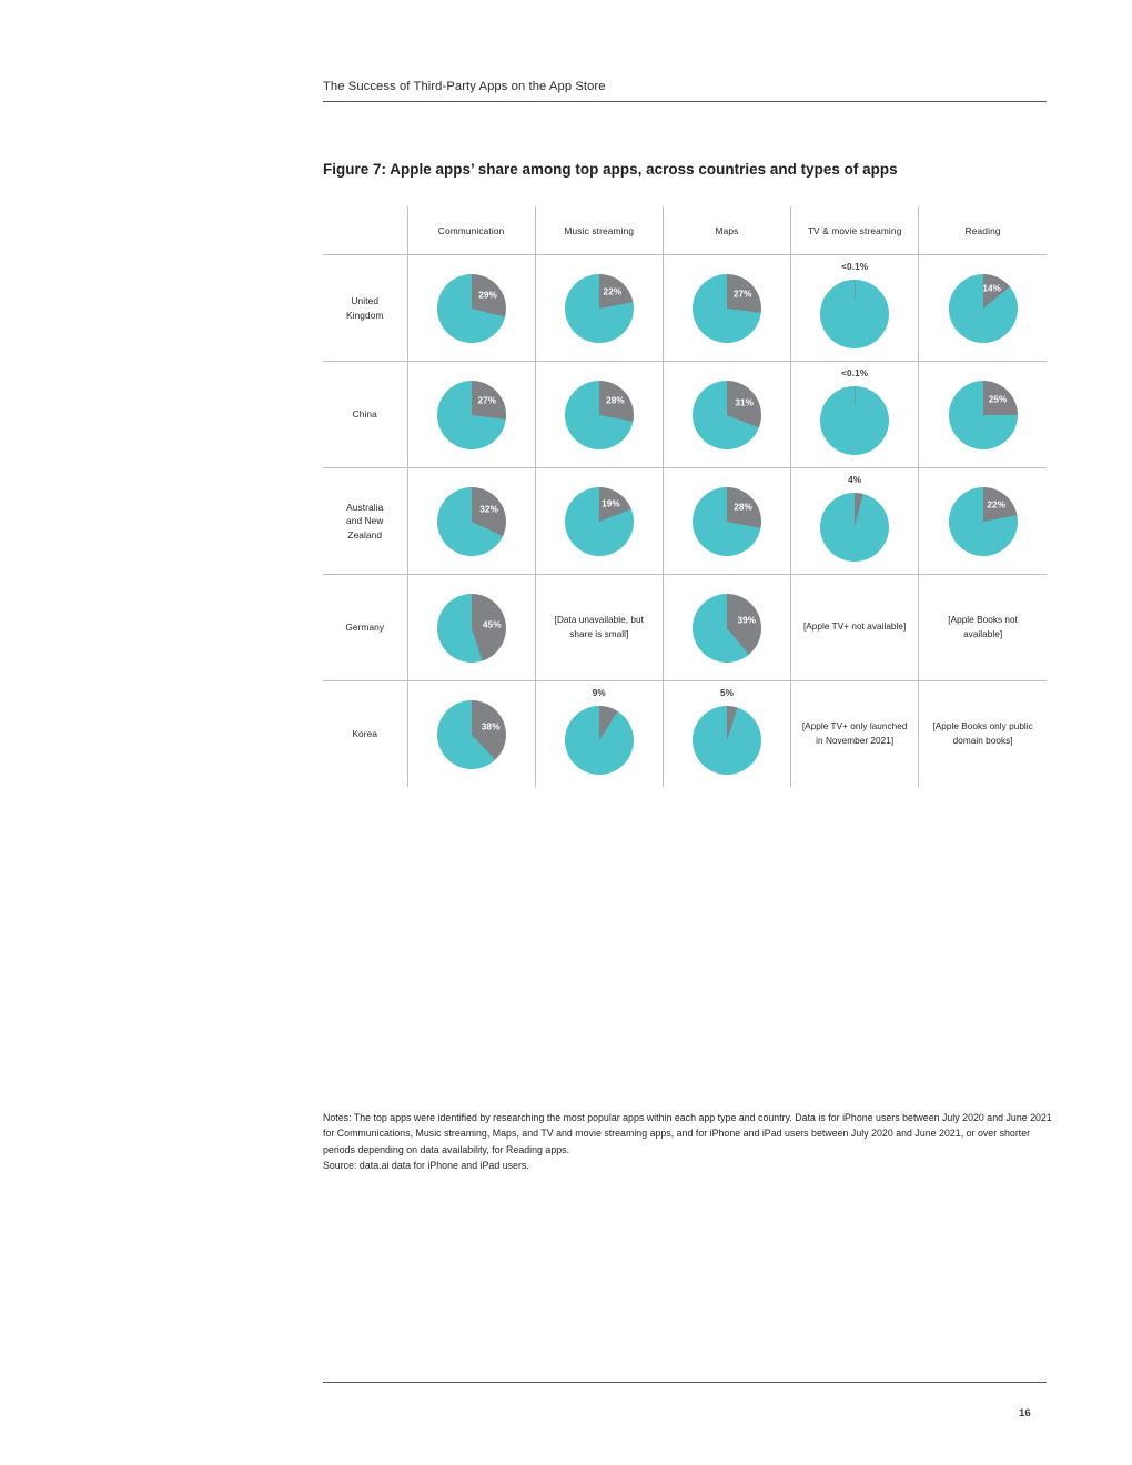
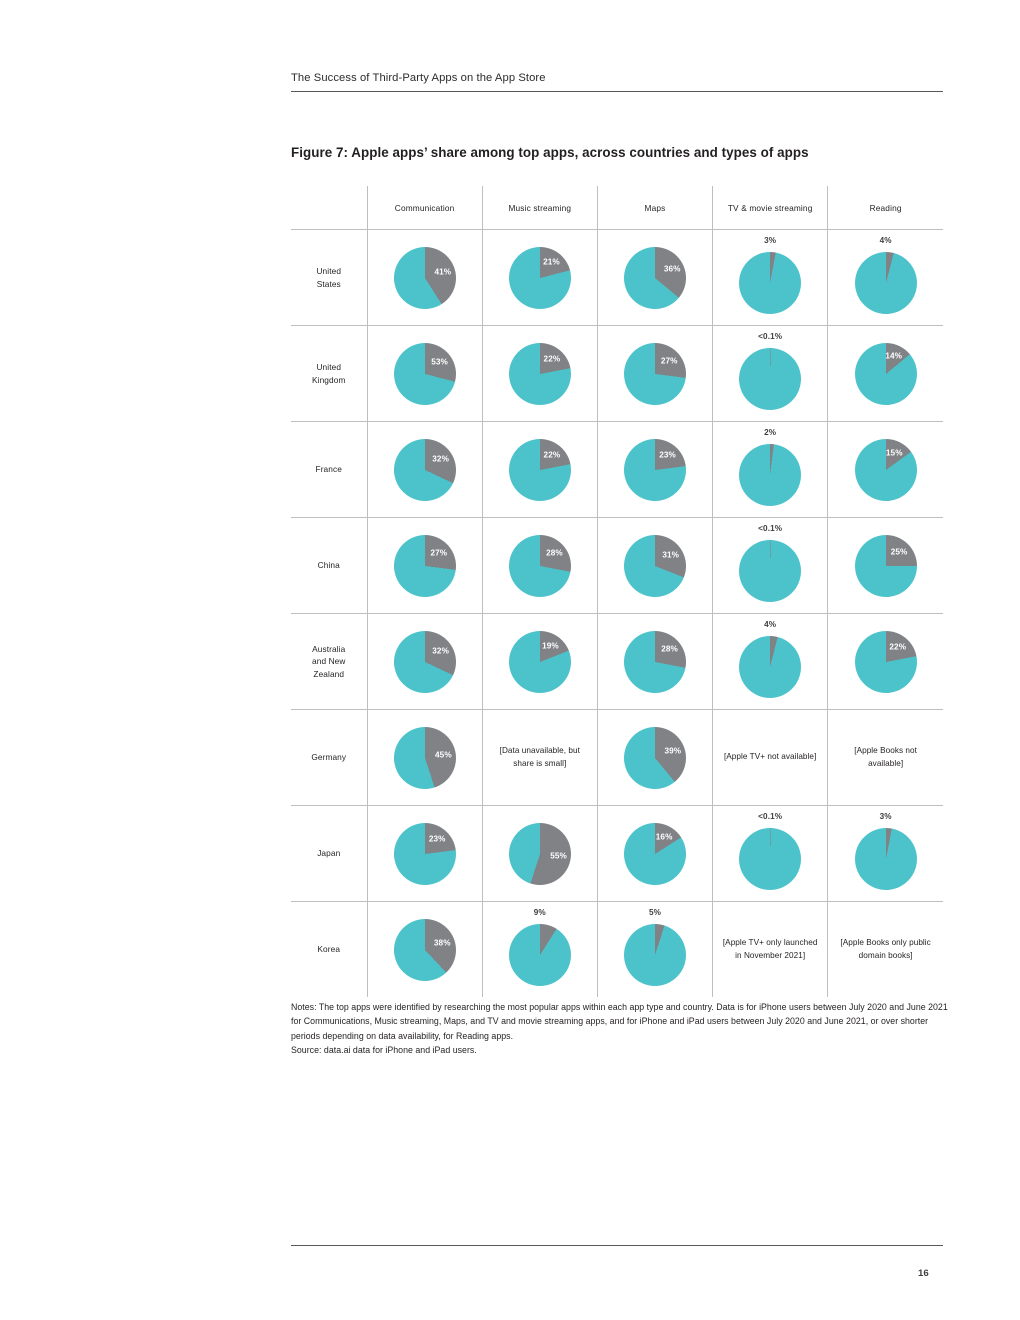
  The Success of Third-Party Apps on the App Store
  Figure 7: Apple apps’ share among top apps, across countries and types of apps
  	Communication	Music streaming	Maps	TV & movie streaming	Reading
+ UnitedStates	41%	21%	36%	3%	4%
- UnitedKingdom	29%	22%	27%	<0.1%	14%
+ UnitedKingdom	53%	22%	27%	<0.1%	14%
+ France	32%	22%	23%	2%	15%
  China	27%	28%	31%	<0.1%	25%
  Australiaand NewZealand	32%	19%	28%	4%	22%
  Germany	45%	[Data unavailable, but share is small]	39%	[Apple TV+ not available]	[Apple Books not available]
+ Japan	23%	55%	16%	<0.1%	3%
  Korea	38%	9%	5%	[Apple TV+ only launched in November 2021]	[Apple Books only public domain books]
  Notes: The top apps were identified by researching the most popular apps within each app type and country. Data is for iPhone users between July 2020 and June 2021 for Communications, Music streaming, Maps, and TV and movie streaming apps, and for iPhone and iPad users between July 2020 and June 2021, or over shorter periods depending on data availability, for Reading apps.
  Source: data.ai data for iPhone and iPad users.
  16
